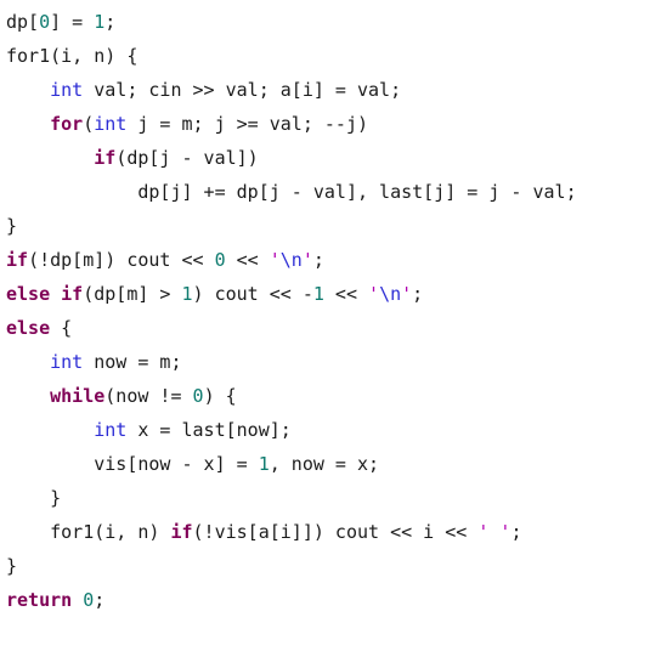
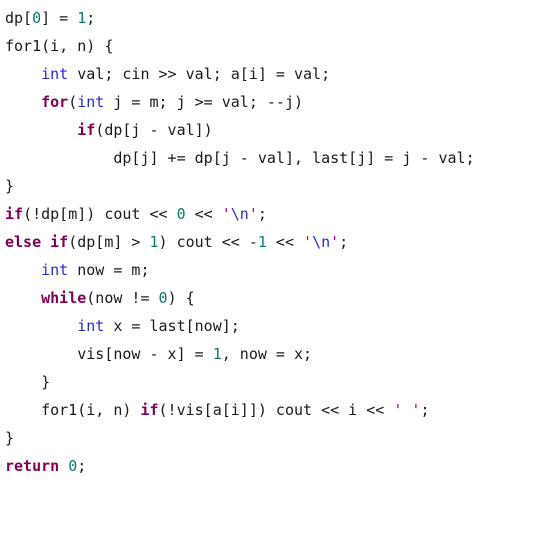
  dp[0] = 1;
  for1(i, n) {
  int val; cin >> val; a[i] = val;
  for(int j = m; j >= val; --j)
  if(dp[j - val])
  dp[j] += dp[j - val], last[j] = j - val;
  }
  if(!dp[m]) cout << 0 << '\n';
  else if(dp[m] > 1) cout << -1 << '\n';
- else {
  int now = m;
  while(now != 0) {
  int x = last[now];
  vis[now - x] = 1, now = x;
  }
  for1(i, n) if(!vis[a[i]]) cout << i << ' ';
  }
  return 0;
